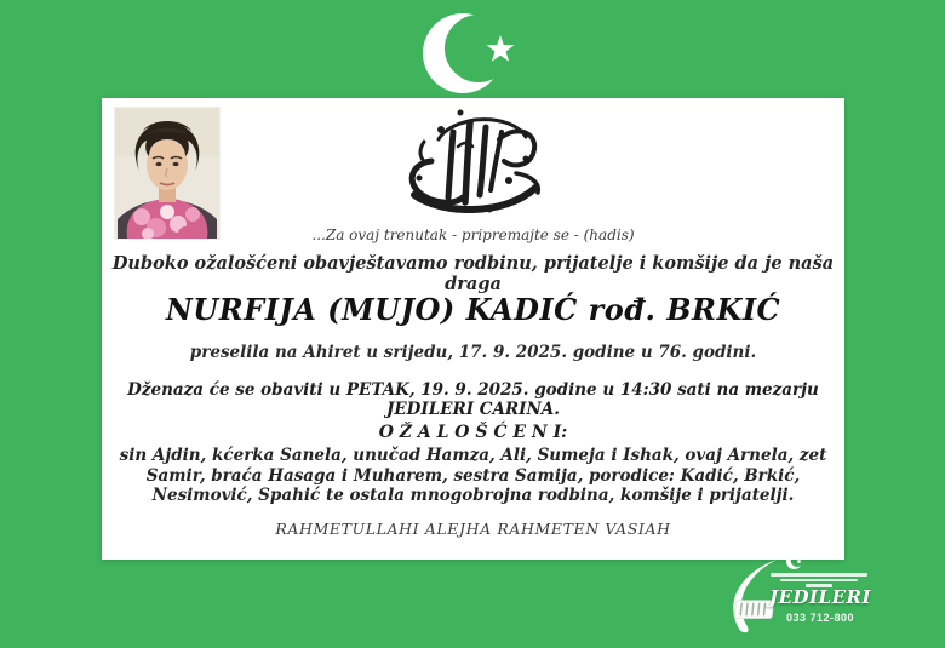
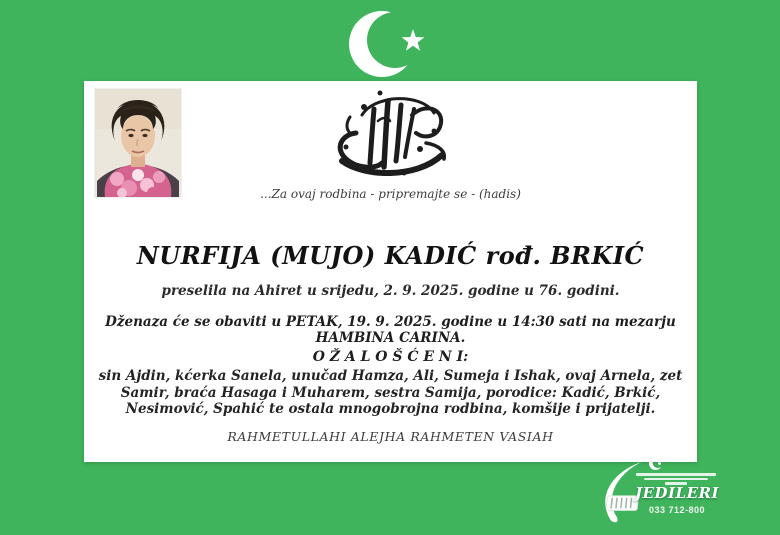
- ...Za ovaj trenutak - pripremajte se - (hadis)
+ ...Za ovaj rodbina - pripremajte se - (hadis)
- Duboko ožalošćeni obavještavamo rodbinu, prijatelje i komšije da je naša draga
  NURFIJA (MUJO) KADIĆ rođ. BRKIĆ
- preselila na Ahiret u srijedu, 17. 9. 2025. godine u 76. godini.
+ preselila na Ahiret u srijedu, 2. 9. 2025. godine u 76. godini.
- Dženaza će se obaviti u PETAK, 19. 9. 2025. godine u 14:30 sati na mezarju JEDILERI CARINA.
+ Dženaza će se obaviti u PETAK, 19. 9. 2025. godine u 14:30 sati na mezarju HAMBINA CARINA.
  O Ž A L O Š Ć E N I:
  sin Ajdin, kćerka Sanela, unučad Hamza, Ali, Sumeja i Ishak, ovaj Arnela, zet Samir, braća Hasaga i Muharem, sestra Samija, porodice: Kadić, Brkić, Nesimović, Spahić te ostala mnogobrojna rodbina, komšije i prijatelji.
  RAHMETULLAHI ALEJHA RAHMETEN VASIAH
  JEDILERI
  033 712-800
